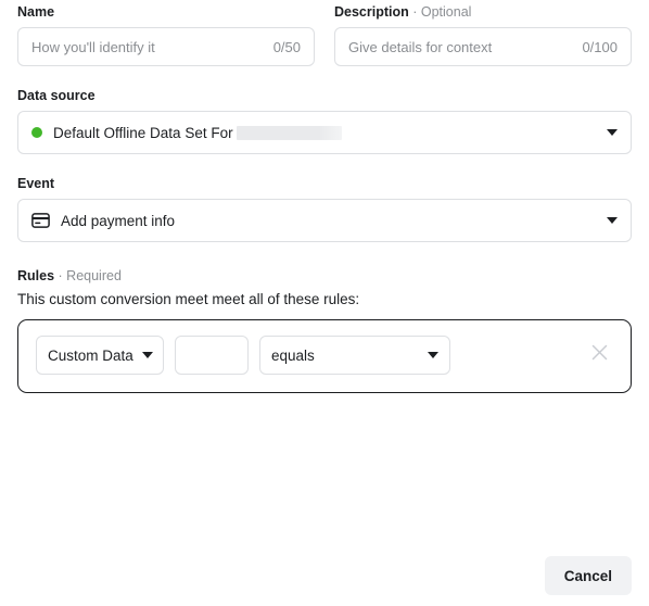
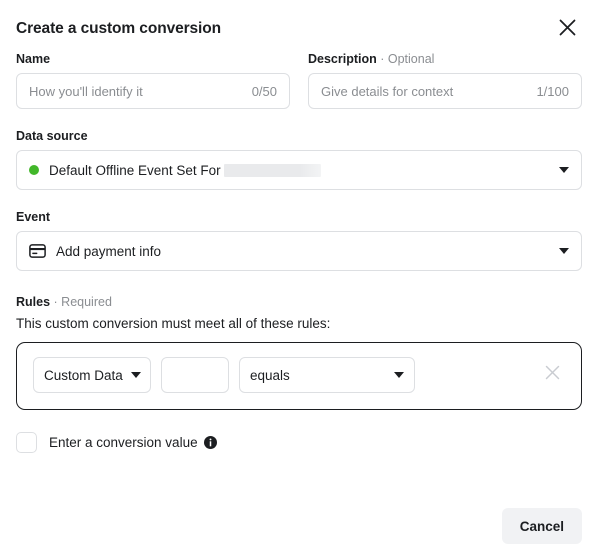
+ Create a custom conversion
  Name
  How you'll identify it
  0/50
  Description · Optional
  Give details for context
- 0/100
+ 1/100
  Data source
- Default Offline Data Set For
+ Default Offline Event Set For
  Event
  Add payment info
  Rules · Required
- This custom conversion meet meet all of these rules:
+ This custom conversion must meet all of these rules:
  Custom Data
  equals
+ Enter a conversion value
  Cancel
